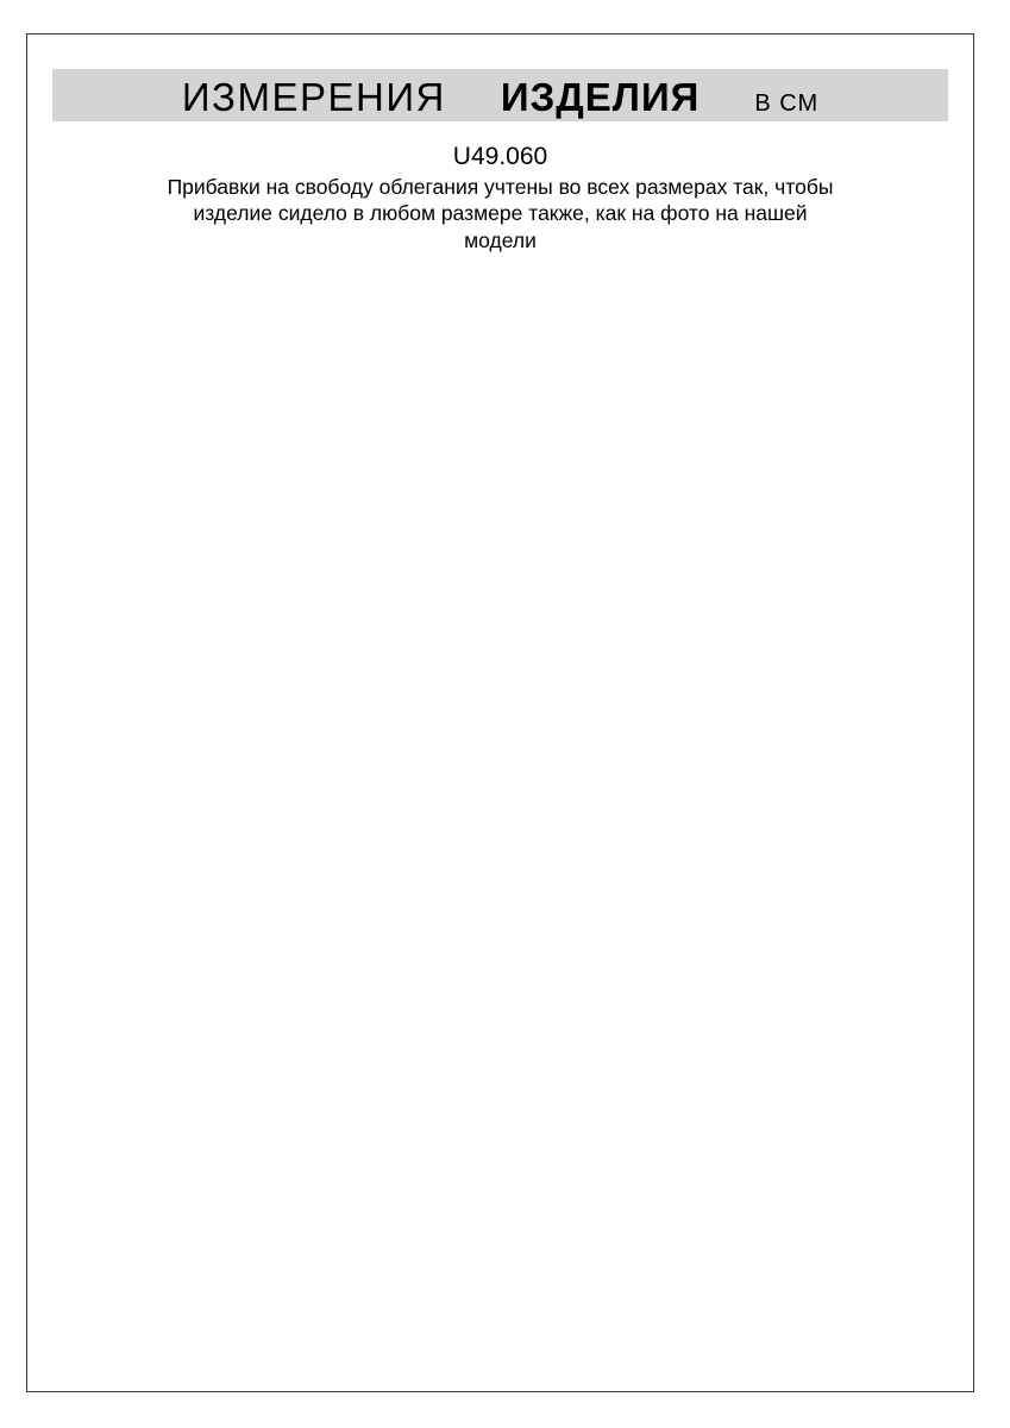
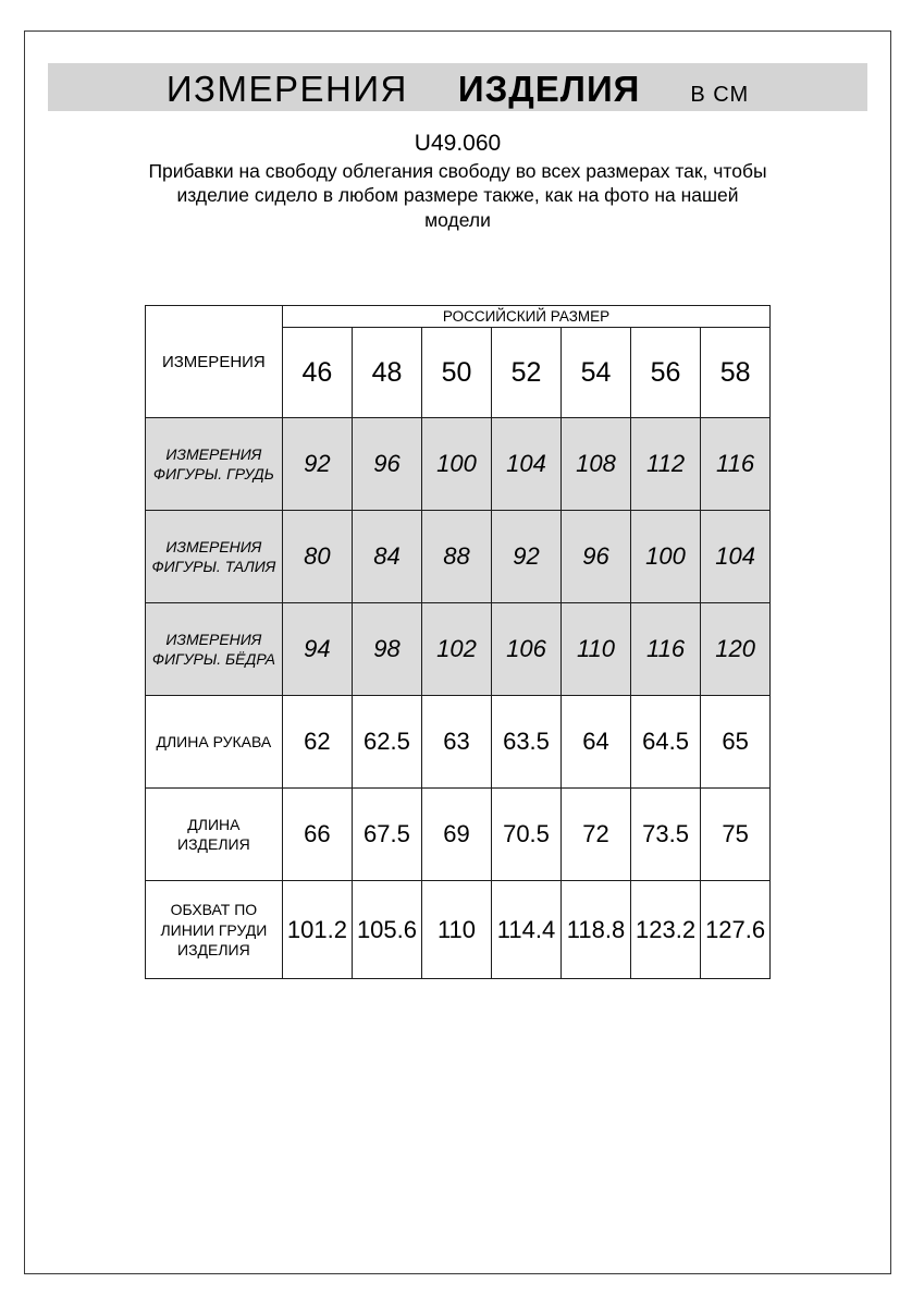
  ИЗМЕРЕНИЯ
  ИЗДЕЛИЯ
  В СМ
  U49.060
- Прибавки на свободу облегания учтены во всех размерах так, чтобы изделие сидело в любом размере также, как на фото на нашей модели
+ Прибавки на свободу облегания свободу во всех размерах так, чтобы изделие сидело в любом размере также, как на фото на нашей модели
+ ИЗМЕРЕНИЯ	РОССИЙСКИЙ РАЗМЕР
+ 46	48	50	52	54	56	58
+ ИЗМЕРЕНИЯ ФИГУРЫ. ГРУДЬ	92	96	100	104	108	112	116
+ ИЗМЕРЕНИЯ ФИГУРЫ. ТАЛИЯ	80	84	88	92	96	100	104
+ ИЗМЕРЕНИЯ ФИГУРЫ. БЁДРА	94	98	102	106	110	116	120
+ ДЛИНА РУКАВА	62	62.5	63	63.5	64	64.5	65
+ ДЛИНА ИЗДЕЛИЯ	66	67.5	69	70.5	72	73.5	75
+ ОБХВАТ ПО ЛИНИИ ГРУДИ ИЗДЕЛИЯ	101.2	105.6	110	114.4	118.8	123.2	127.6
